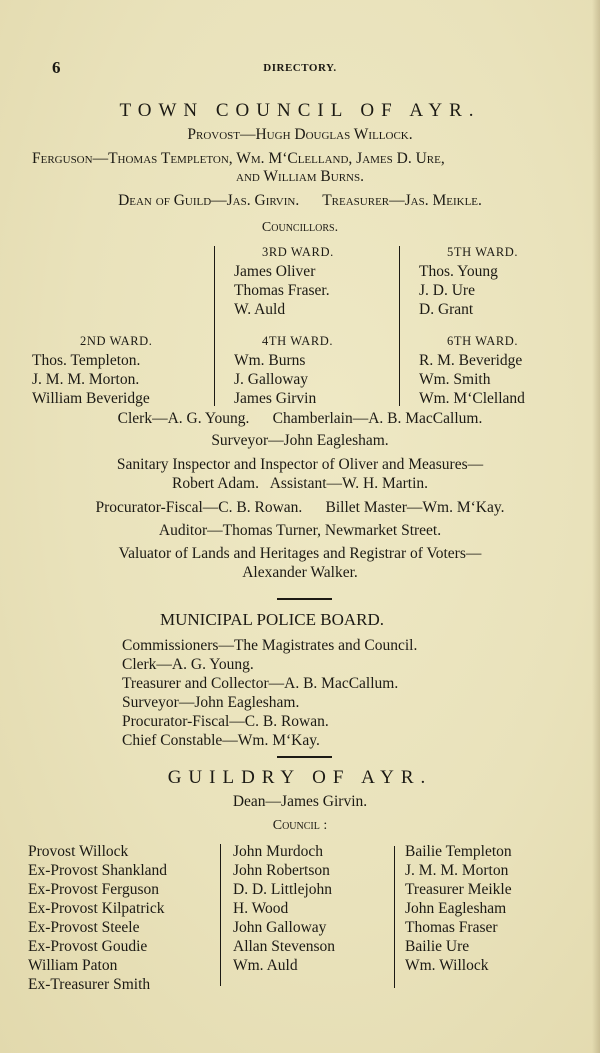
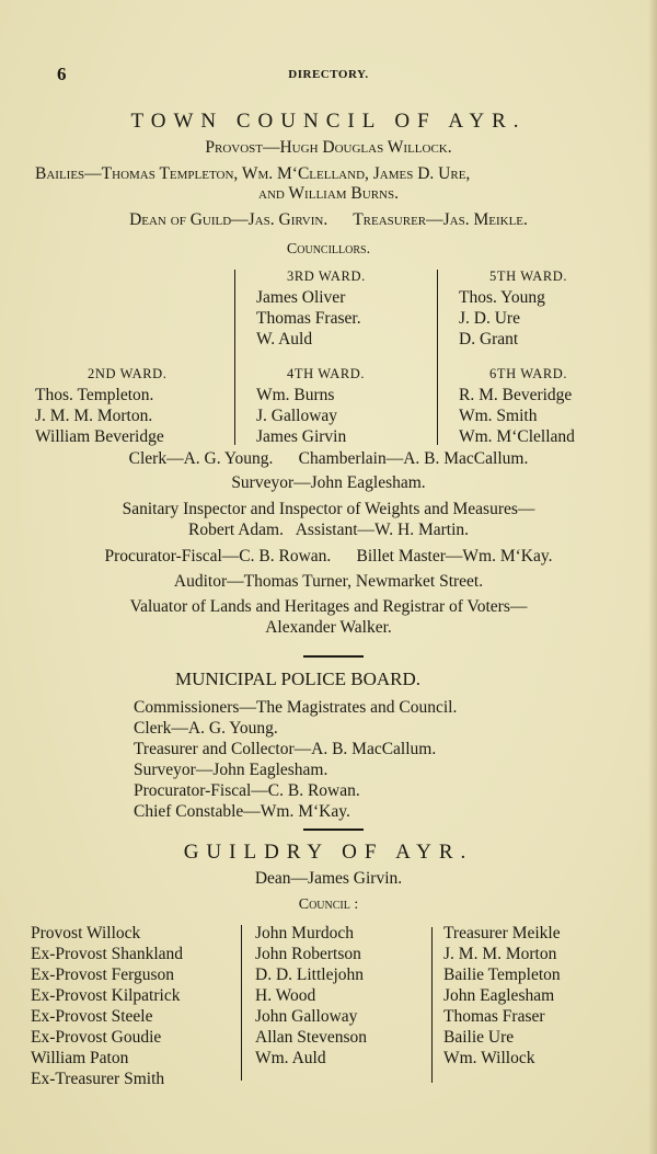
  6
  DIRECTORY.
  TOWN COUNCIL OF AYR.
  Provost—Hugh Douglas Willock.
- Ferguson—Thomas Templeton, Wm. M‘Clelland, James D. Ure,
+ Bailies—Thomas Templeton, Wm. M‘Clelland, James D. Ure,
  and William Burns.
  Dean of Guild—Jas. Girvin. Treasurer—Jas. Meikle.
  Councillors.
  3RD WARD.
  James Oliver
  Thomas Fraser.
  W. Auld
  5TH WARD.
  Thos. Young
  J. D. Ure
  D. Grant
  2ND WARD.
  Thos. Templeton.
  J. M. M. Morton.
  William Beveridge
  4TH WARD.
  Wm. Burns
  J. Galloway
  James Girvin
  6TH WARD.
  R. M. Beveridge
  Wm. Smith
  Wm. M‘Clelland
  Clerk—A. G. Young. Chamberlain—A. B. MacCallum.
  Surveyor—John Eaglesham.
- Sanitary Inspector and Inspector of Oliver and Measures—
+ Sanitary Inspector and Inspector of Weights and Measures—
  Robert Adam. Assistant—W. H. Martin.
  Procurator-Fiscal—C. B. Rowan. Billet Master—Wm. M‘Kay.
  Auditor—Thomas Turner, Newmarket Street.
  Valuator of Lands and Heritages and Registrar of Voters—
  Alexander Walker.
  MUNICIPAL POLICE BOARD.
  Commissioners—The Magistrates and Council.
  Clerk—A. G. Young.
  Treasurer and Collector—A. B. MacCallum.
  Surveyor—John Eaglesham.
  Procurator-Fiscal—C. B. Rowan.
  Chief Constable—Wm. M‘Kay.
  GUILDRY OF AYR.
  Dean—James Girvin.
  Council :
  Provost Willock
  Ex-Provost Shankland
  Ex-Provost Ferguson
  Ex-Provost Kilpatrick
  Ex-Provost Steele
  Ex-Provost Goudie
  William Paton
  Ex-Treasurer Smith
  John Murdoch
  John Robertson
  D. D. Littlejohn
  H. Wood
  John Galloway
  Allan Stevenson
  Wm. Auld
- Bailie Templeton
+ Treasurer Meikle
  J. M. M. Morton
- Treasurer Meikle
+ Bailie Templeton
  John Eaglesham
  Thomas Fraser
  Bailie Ure
  Wm. Willock
